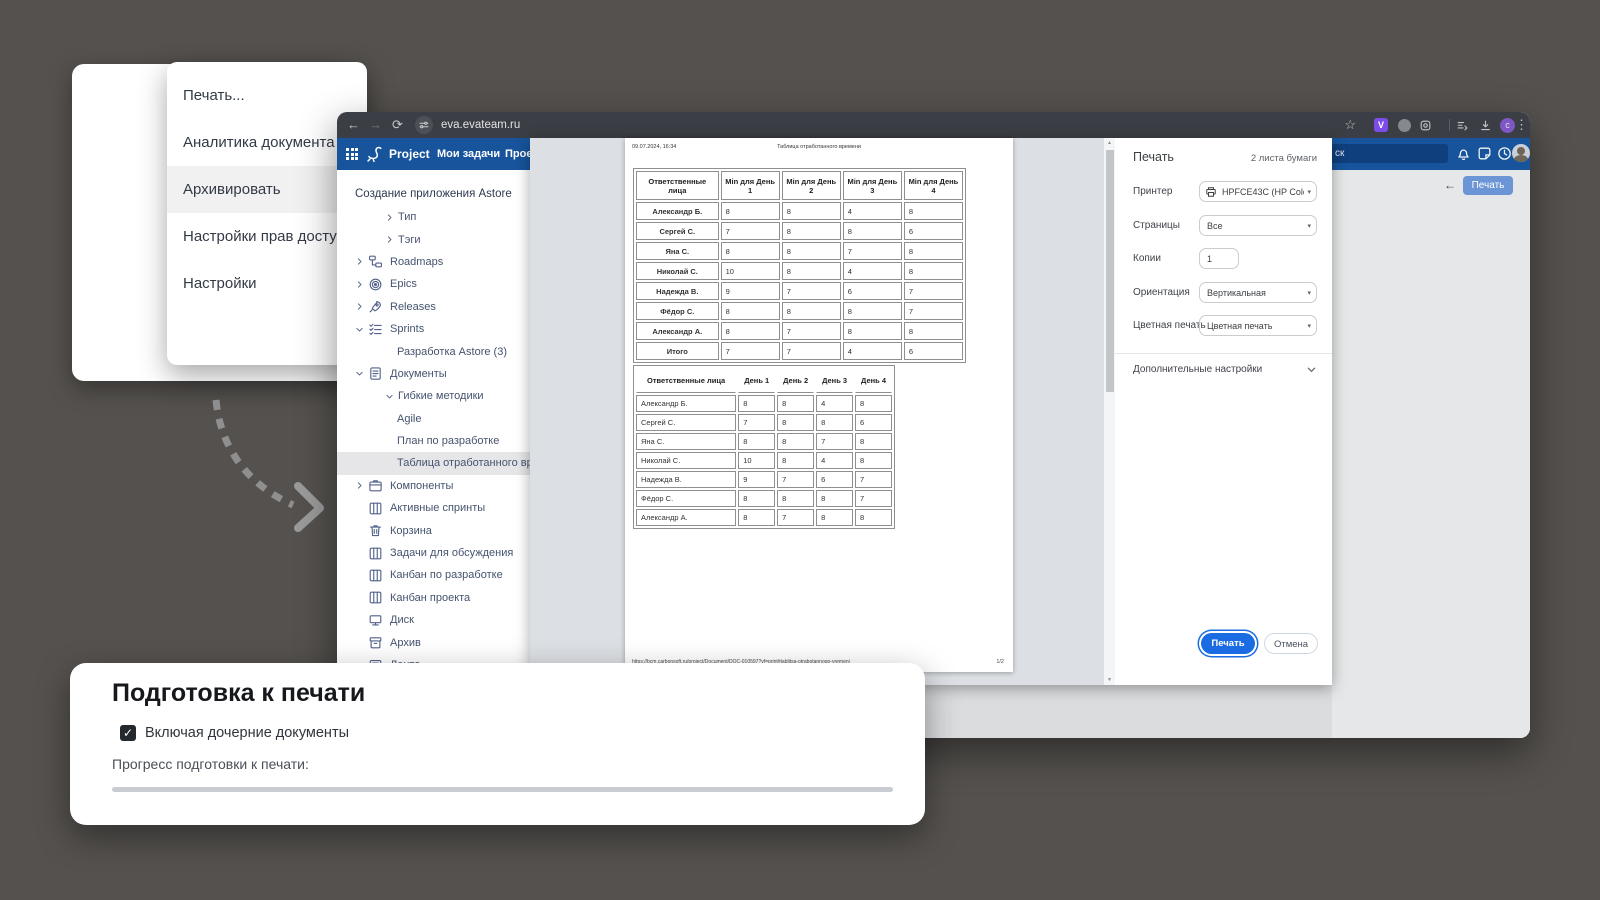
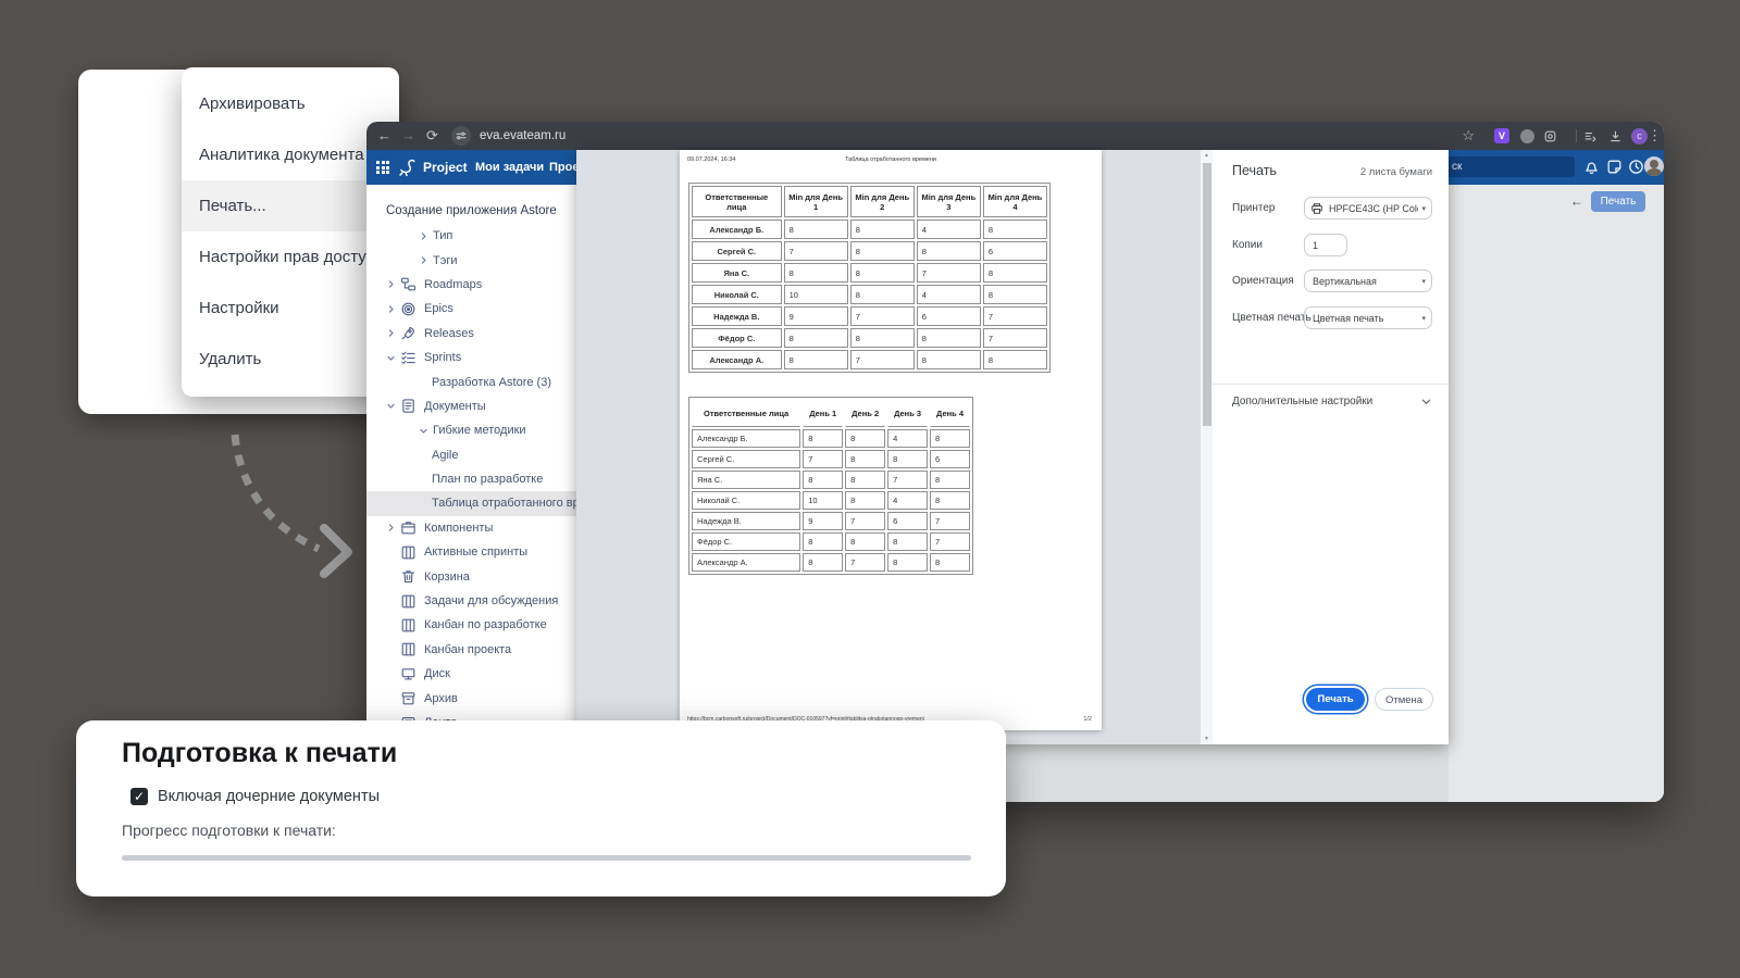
- Печать...
+ Архивировать
  Аналитика документа
- Архивировать
+ Печать...
  Настройки прав досту
  Настройки
+ Удалить
  ←
  →
  ⟳
  eva.evateam.ru
  ☆
  V
  c
  ⋮
  Project
  Мои задачи
  ск
  Создание приложения Astore
  Тип
  Тэги
  Roadmaps
  Epics
  Releases
  Sprints
  Разработка Astore (3)
  Документы
  Гибкие методики
  Agile
  План по разработке
  Таблица отработанного в
  Компоненты
  Активные спринты
  Корзина
  Задачи для обсуждения
  Канбан по разработке
  Канбан проекта
  Диск
  Архив
  ←
  Печать
  Ответственные лица	Min для День 1	Min для День 2	Min для День 3	Min для День 4
  Александр Б.	8	8	4	8
  Сергей С.	7	8	8	6
  Яна С.	8	8	7	8
  Николай С.	10	8	4	8
  Надежда В.	9	7	6	7
  Фёдор С.	8	8	8	7
  Александр А.	8	7	8	8
- Итого	7	7	4	6
  Ответственные лица	День 1	День 2	День 3	День 4
  Александр Б.	8	8	4	8
  Сергей С.	7	8	8	6
  Яна С.	8	8	7	8
  Николай С.	10	8	4	8
  Надежда В.	9	7	6	7
  Фёдор С.	8	8	8	7
  Александр А.	8	7	8	8
  Печать
  2 листа бумаги
  Принтер
  HPFCE43C (HP Col
- Страницы
- Все
  Копии
  1
  Ориентация
  Вертикальная
  Цветная печать
  Цветная печать
  Дополнительные настройки
  Печать
  Отмена
  Подготовка к печати
  ✓
  Включая дочерние документы
  Прогресс подготовки к печати:
